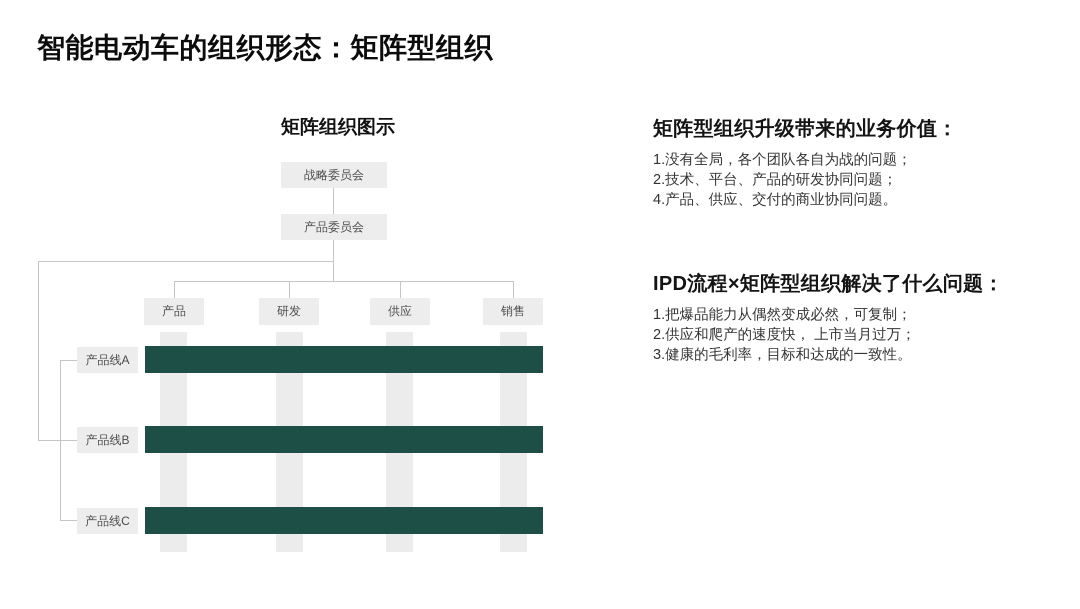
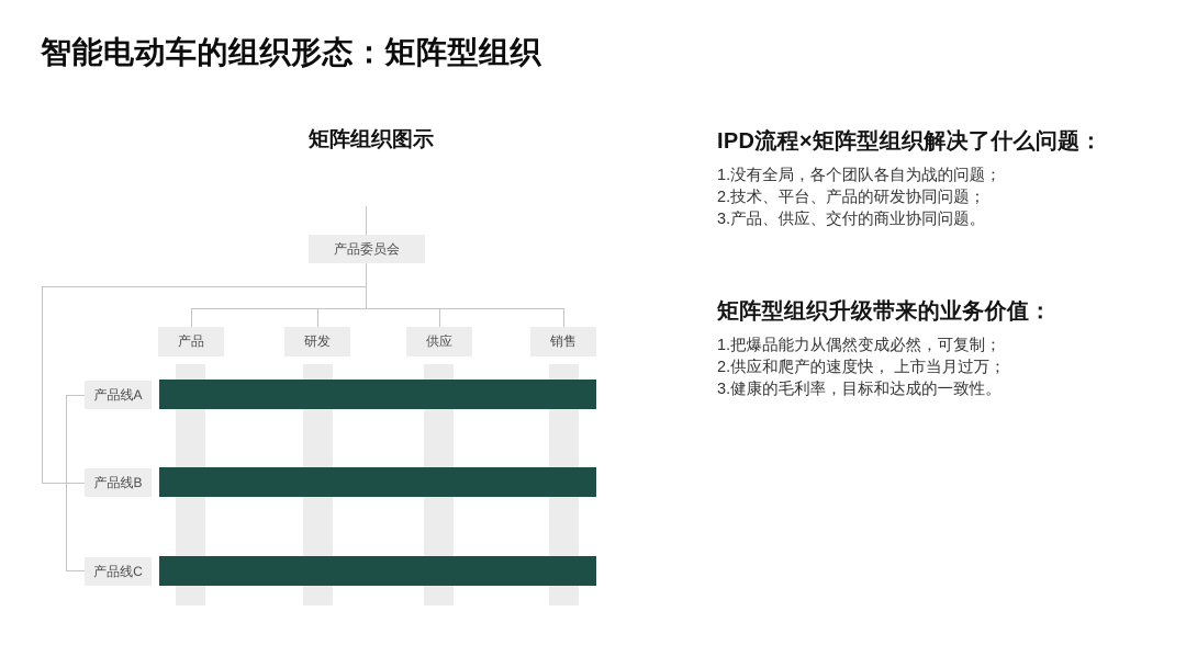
  智能电动车的组织形态：矩阵型组织
  矩阵组织图示
- 战略委员会
  产品委员会
  产品
  研发
  供应
  销售
  产品线A
  产品线B
  产品线C
- 矩阵型组织升级带来的业务价值：
+ IPD流程×矩阵型组织解决了什么问题：
  1.没有全局，各个团队各自为战的问题；
  2.技术、平台、产品的研发协同问题；
- 4.产品、供应、交付的商业协同问题。
+ 3.产品、供应、交付的商业协同问题。
- IPD流程×矩阵型组织解决了什么问题：
+ 矩阵型组织升级带来的业务价值：
  1.把爆品能力从偶然变成必然，可复制；
  2.供应和爬产的速度快， 上市当月过万；
  3.健康的毛利率，目标和达成的一致性。
